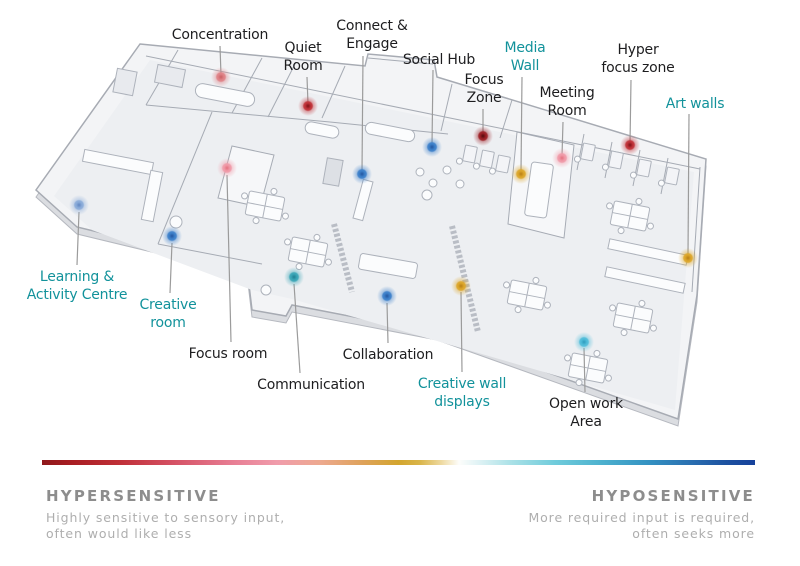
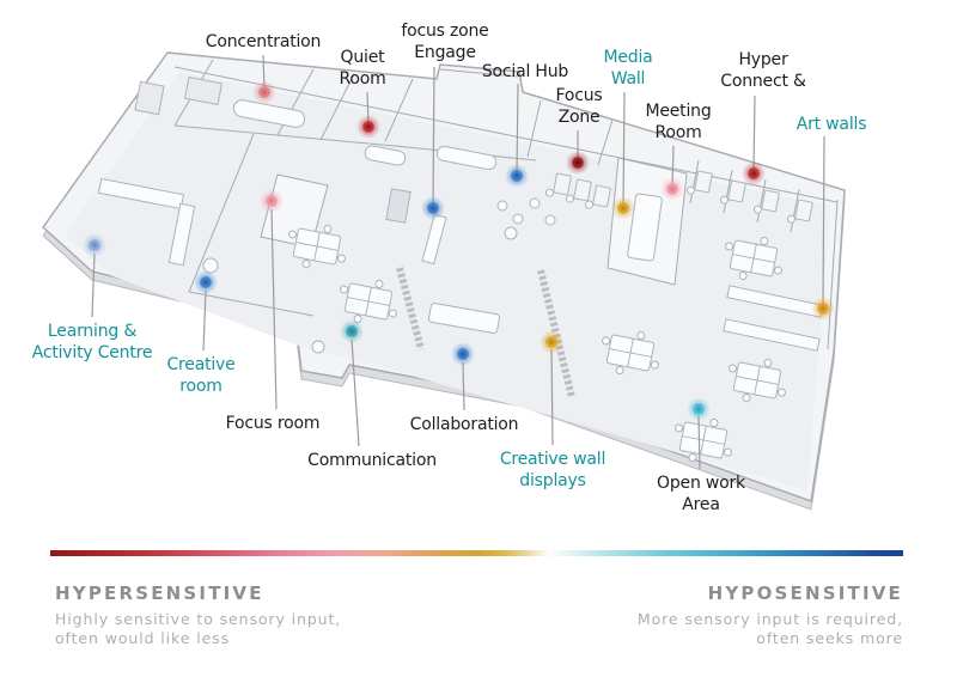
  Concentration
  Quiet
  Room
- Connect &
+ focus zone
  Engage
  Social Hub
  Media
  Wall
  Focus
  Zone
  Meeting
  Room
  Hyper
- focus zone
+ Connect &
  Art walls
  Learning &
  Activity Centre
  Creative
  room
  Focus room
  Communication
  Collaboration
  Creative wall
  displays
  Open work
  Area
  HYPERSENSITIVE
  Highly sensitive to sensory input,
  often would like less
  HYPOSENSITIVE
- More required input is required,
+ More sensory input is required,
  often seeks more
